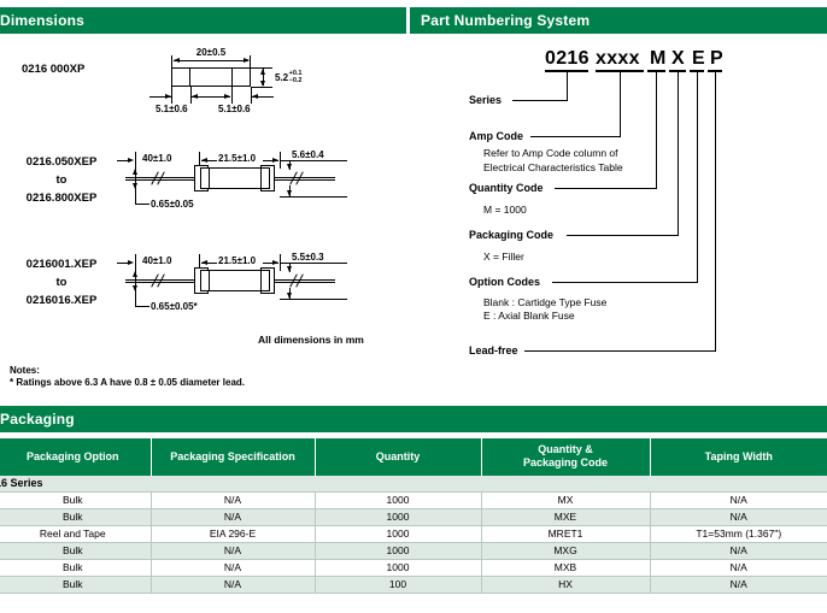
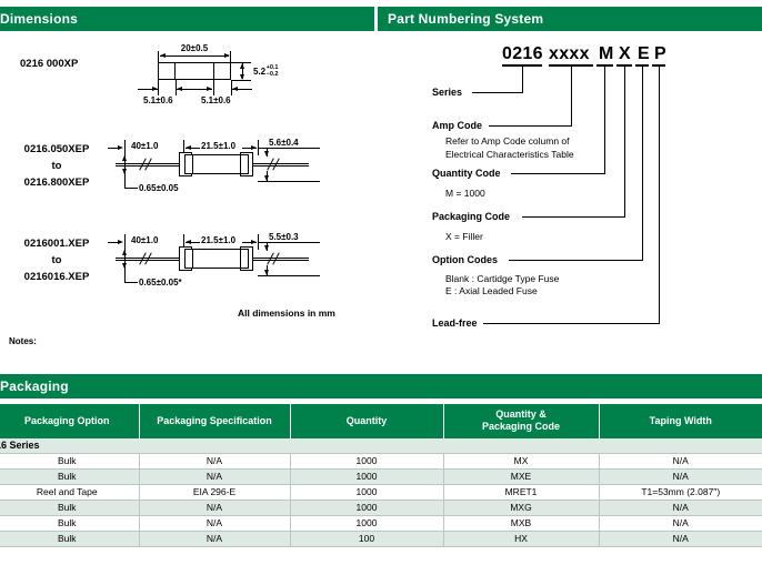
  Dimensions
  Part Numbering System
  0216 000XP
  20±0.5
  5.2
  5.1±0.6
  5.1±0.6
  0216.050XEP
  to
  0216.800XEP
  40±1.0
  21.5±1.0
  0.65±0.05
  5.6±0.4
  0216001.XEP
  to
  0216016.XEP
  40±1.0
  21.5±1.0
  0.65±0.05*
  5.5±0.3
  All dimensions in mm
  Notes:
- * Ratings above 6.3 A have 0.8 ± 0.05 diameter lead.
  0216
  xxxx
  M
  X
  E
  P
  Series
  Amp Code
  Refer to Amp Code column of
  Electrical Characteristics Table
  Quantity Code
  M = 1000
  Packaging Code
  X = Filler
  Option Codes
  Blank : Cartidge Type Fuse
- E : Axial Blank Fuse
+ E : Axial Leaded Fuse
  Lead-free
  Packaging
  Packaging Option	Packaging Specification	Quantity	Quantity & Packaging Code	Taping Width
  6 Series
  Bulk	N/A	1000	MX	N/A
  Bulk	N/A	1000	MXE	N/A
- Reel and Tape	EIA 296-E	1000	MRET1	T1=53mm (1.367″)
+ Reel and Tape	EIA 296-E	1000	MRET1	T1=53mm (2.087″)
  Bulk	N/A	1000	MXG	N/A
  Bulk	N/A	1000	MXB	N/A
  Bulk	N/A	100	HX	N/A
